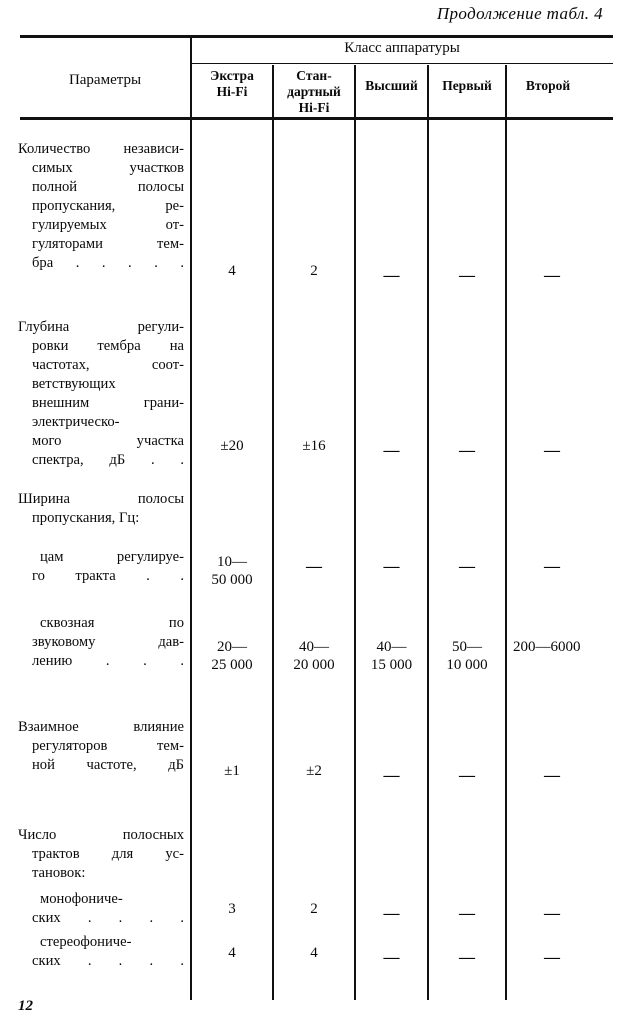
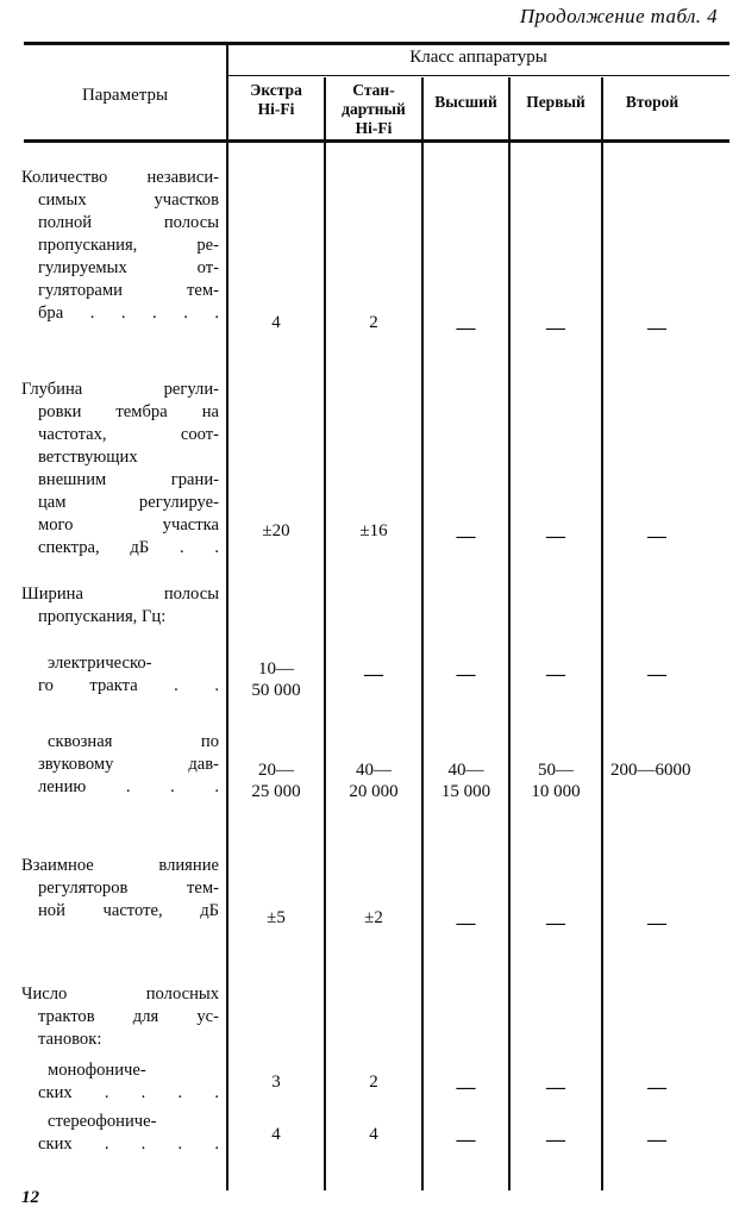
  Продолжение табл. 4
  Параметры
  Класс аппаратуры
  Экстра
  Hi-Fi
  Стан-
  дартный
  Hi-Fi
  Высший
  Первый
  Второй
  Количество независи-
  симых участков
  полной полосы
  пропускания, ре-
  гулируемых от-
  гуляторами тем-
  бра . . . . .
  4
  2
  —
  —
  —
  Глубина регули-
  ровки тембра на
  частотах, соот-
  ветствующих
  внешним грани-
- электрическо-
+ цам регулируе-
  мого участка
  спектра, дБ . .
  ±20
  ±16
  —
  —
  —
  Ширина полосы
  пропускания, Гц:
- цам регулируе-
+ электрическо-
  го тракта . .
  10—
  50 000
  —
  —
  —
  —
  сквозная по
  звуковому дав-
  лению . . .
  20—
  25 000
  40—
  20 000
  40—
  15 000
  50—
  10 000
  200—6000
  Взаимное влияние
  регуляторов тем-
  ной частоте, дБ
- ±1
+ ±5
  ±2
  —
  —
  —
  Число полосных
  трактов для ус-
  тановок:
  монофониче-
  ских . . . .
  3
  2
  —
  —
  —
  стереофониче-
  ских . . . .
  4
  4
  —
  —
  —
  12
